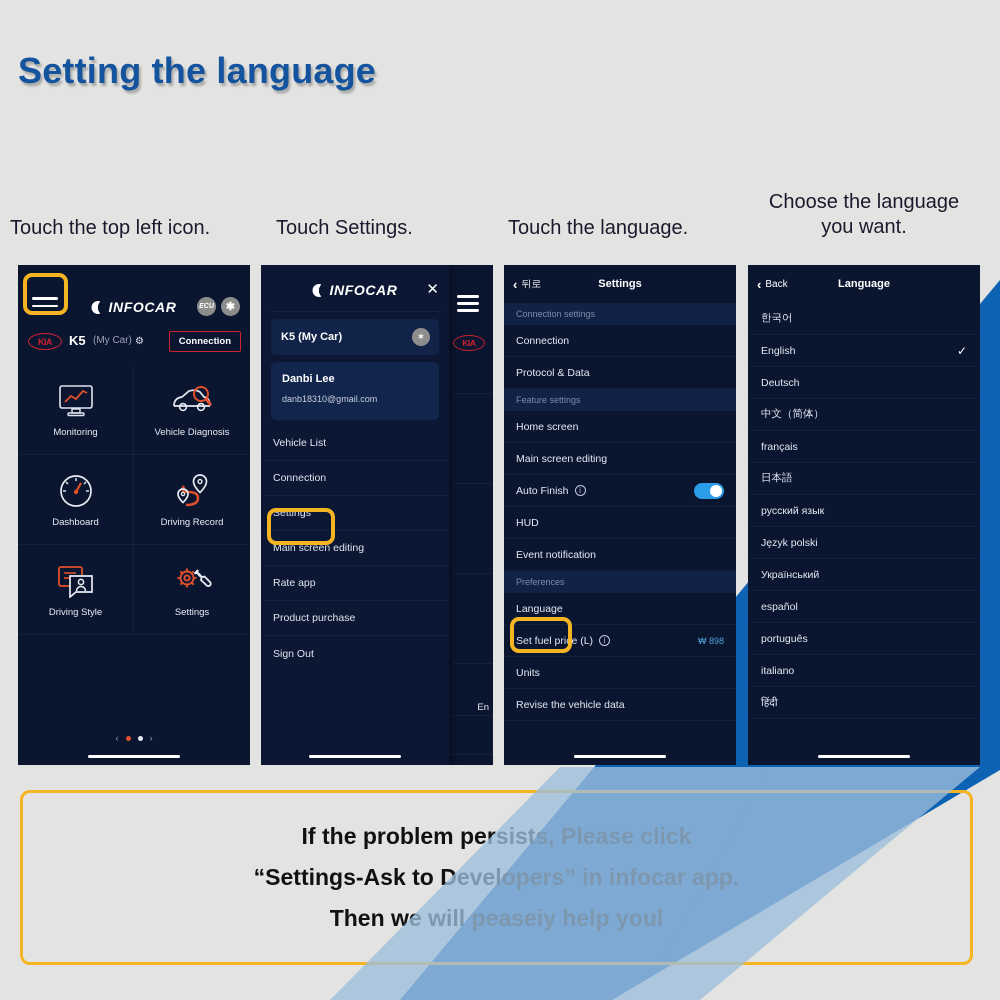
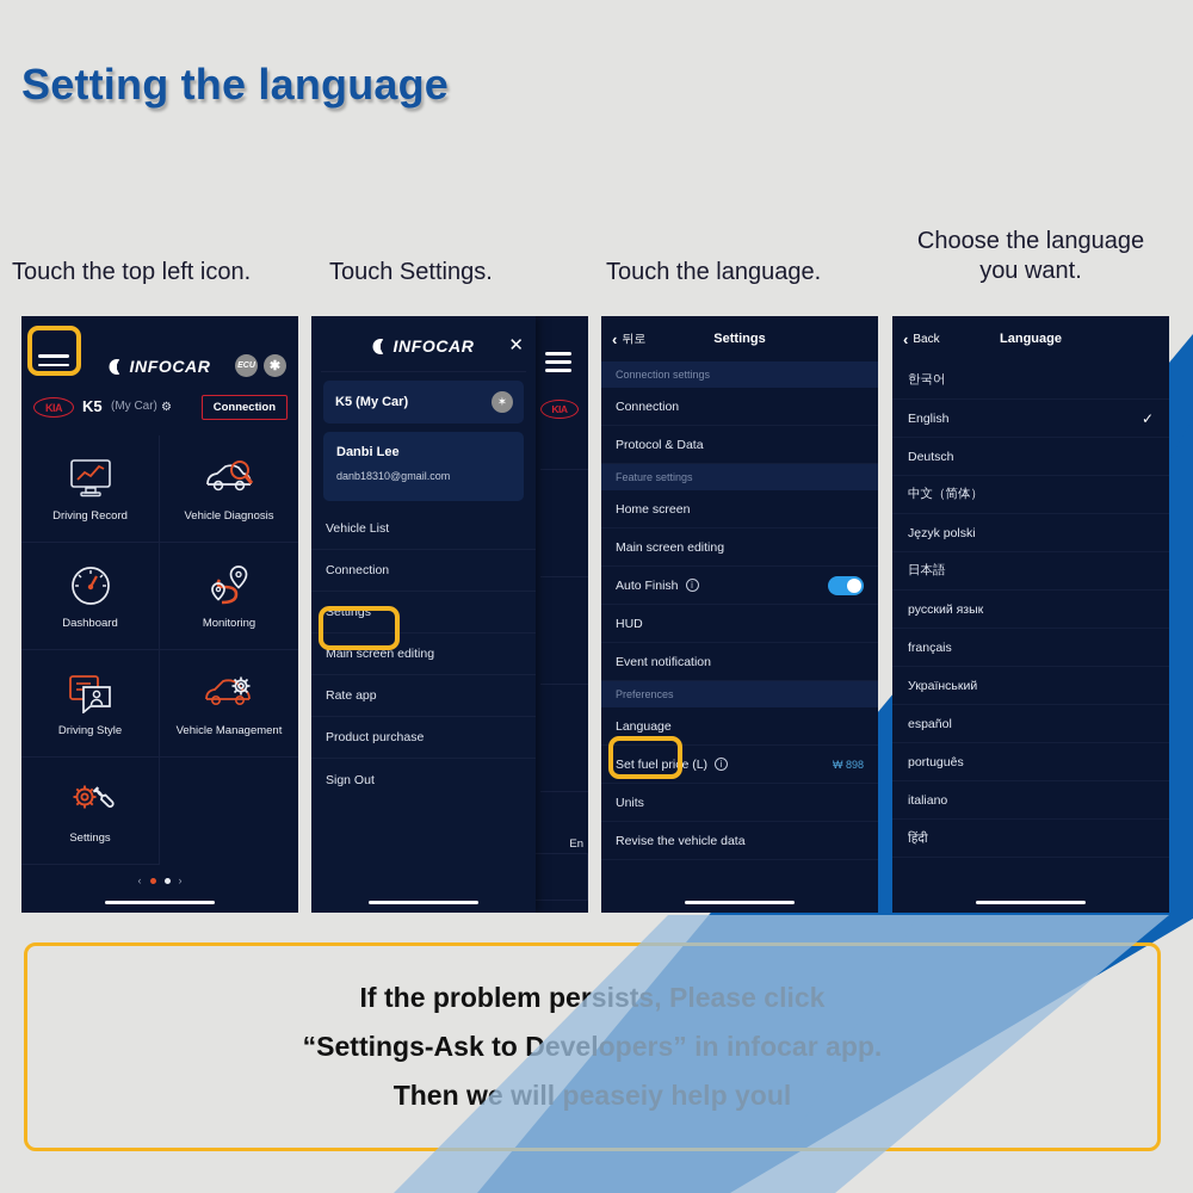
  Setting the language
  Touch the top left icon.
  Touch Settings.
  Touch the language.
  Choose the language
  you want.
  INFOCAR
  ✱
  KIA
  K5
  (My Car)
  ⚙
  Connection
- Monitoring
+ Driving Record
  Vehicle Diagnosis
  Dashboard
- Driving Record
+ Monitoring
  Driving Style
+ Vehicle Management
  Settings
  ‹
  ›
  KIA
  En
  INFOCAR
  ✕
  K5 (My Car)
  ✶
  Danbi Lee
  danb18310@gmail.com
  Vehicle List
  Connection
  Settings
  Main screen editing
  Rate app
  Product purchase
  Sign Out
  ‹
  뒤로
  Settings
  Connection settings
  Connection
  Protocol & Data
  Feature settings
  Home screen
  Main screen editing
  Auto Finish
  i
  HUD
  Event notification
  Preferences
  Language
  Set fuel price (L)
  i
  ₩ 898
  Units
  Revise the vehicle data
  ‹
  Back
  Language
  한국어
  English
  ✓
  Deutsch
  中文（简体）
- français
+ Język polski
  日本語
  русский язык
- Język polski
+ français
  Український
  español
  português
  italiano
  हिंदी
  If the problem persists, Please click
  “Settings-Ask to Developers” in infocar app.
  Then we will peaseiy help youl
